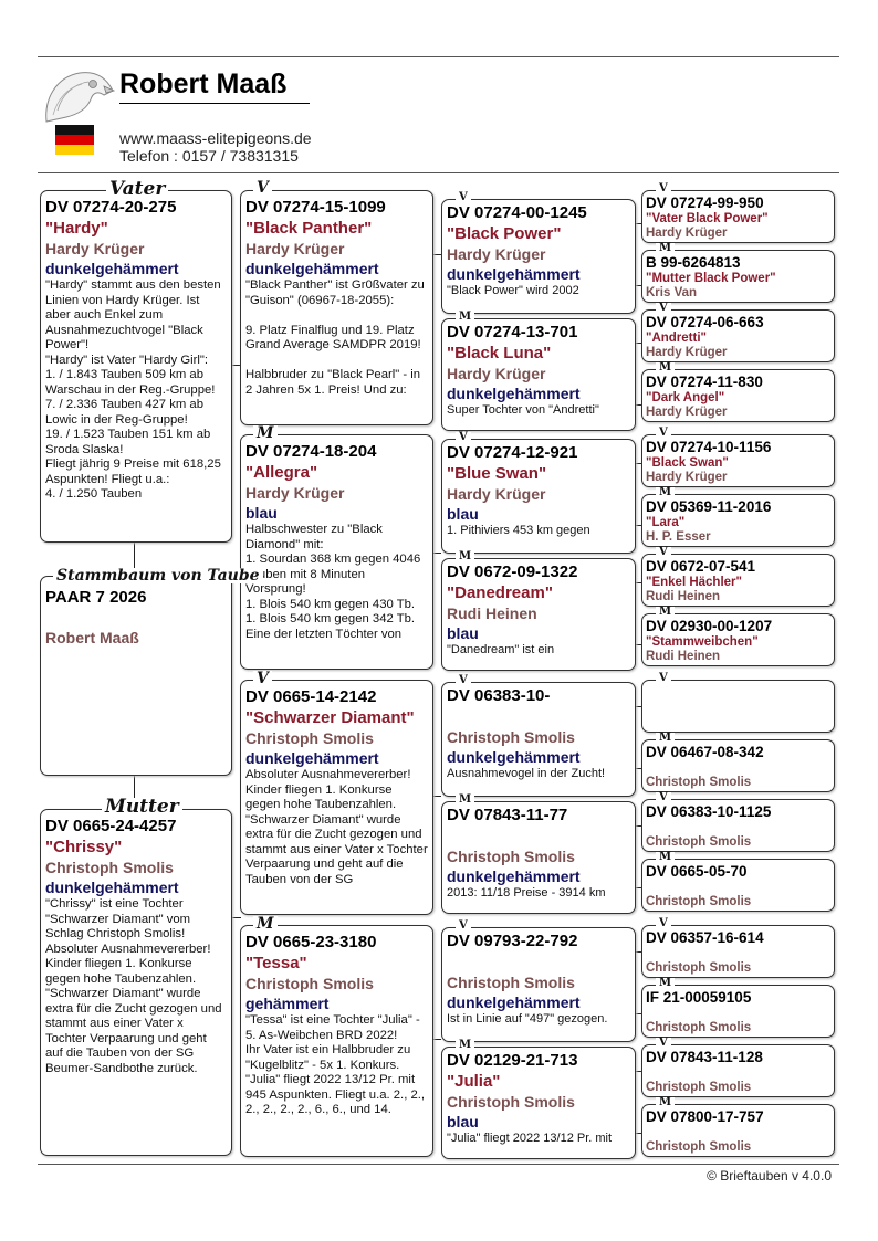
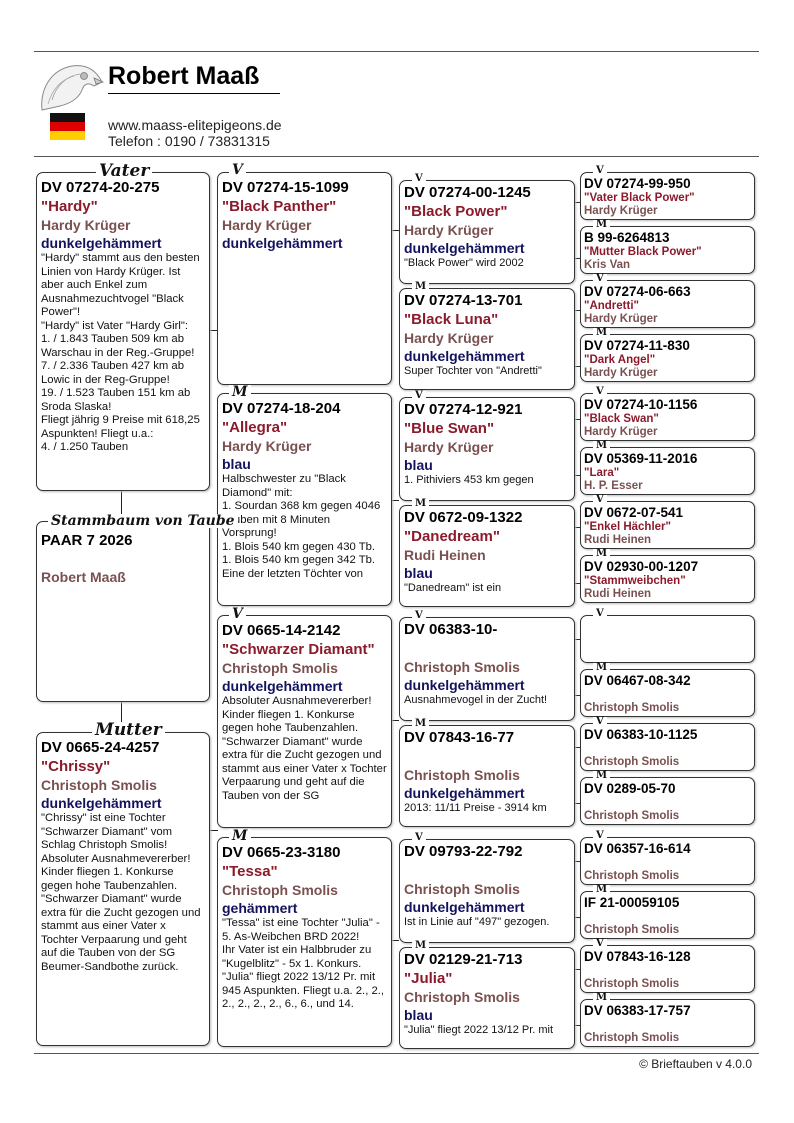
  Robert Maaß
  www.maass-elitepigeons.de
- Telefon : 0157 / 73831315
+ Telefon : 0190 / 73831315
  Vater
  DV 07274-20-275
  "Hardy"
  Hardy Krüger
  dunkelgehämmert
  "Hardy" stammt aus den besten Linien von Hardy Krüger. Ist aber auch Enkel zum Ausnahmezuchtvogel "Black Power"!
  "Hardy" ist Vater "Hardy Girl":
  1. / 1.843 Tauben 509 km ab Warschau in der Reg.-Gruppe!
  7. / 2.336 Tauben 427 km ab Lowic in der Reg-Gruppe!
  19. / 1.523 Tauben 151 km ab Sroda Slaska!
  Fliegt jährig 9 Preise mit 618,25 Aspunkten! Fliegt u.a.:
  4. / 1.250 Tauben
  Stammbaum von Taube
  PAAR 7 2026
  Robert Maaß
  Mutter
  DV 0665-24-4257
  "Chrissy"
  Christoph Smolis
  dunkelgehämmert
  "Chrissy" ist eine Tochter "Schwarzer Diamant" vom Schlag Christoph Smolis!
  Absoluter Ausnahmevererber! Kinder fliegen 1. Konkurse gegen hohe Taubenzahlen.
  "Schwarzer Diamant" wurde extra für die Zucht gezogen und stammt aus einer Vater x Tochter Verpaarung und geht auf die Tauben von der SG Beumer-Sandbothe zurück.
  V
  DV 07274-15-1099
  "Black Panther"
  Hardy Krüger
  dunkelgehämmert
- "Black Panther" ist Gr0ßvater zu "Guison" (06967-18-2055):
- 9. Platz Finalflug und 19. Platz Grand Average SAMDPR 2019!
- Halbbruder zu "Black Pearl" - in 2 Jahren 5x 1. Preis! Und zu:
  M
  DV 07274-18-204
  "Allegra"
  Hardy Krüger
  blau
  Halbschwester zu "Black Diamond" mit:
  1. Sourdan 368 km gegen 4046 ben mit 8 Minuten Vorsprung!
  1. Blois 540 km gegen 430 Tb.
  1. Blois 540 km gegen 342 Tb.
  Eine der letzten Töchter von
  V
  DV 0665-14-2142
  "Schwarzer Diamant"
  Christoph Smolis
  dunkelgehämmert
  Absoluter Ausnahmevererber! Kinder fliegen 1. Konkurse gegen hohe Taubenzahlen.
  "Schwarzer Diamant" wurde extra für die Zucht gezogen und stammt aus einer Vater x Tochter Verpaarung und geht auf die Tauben von der SG
  M
  DV 0665-23-3180
  "Tessa"
  Christoph Smolis
  gehämmert
  "Tessa" ist eine Tochter "Julia" - 5. As-Weibchen BRD 2022!
  Ihr Vater ist ein Halbbruder zu "Kugelblitz" - 5x 1. Konkurs.
  "Julia" fliegt 2022 13/12 Pr. mit 945 Aspunkten. Fliegt u.a. 2., 2., 2., 2., 2., 2., 6., 6., und 14.
  V
  DV 07274-00-1245
  "Black Power"
  Hardy Krüger
  dunkelgehämmert
  "Black Power" wird 2002
  M
  DV 07274-13-701
  "Black Luna"
  Hardy Krüger
  dunkelgehämmert
  Super Tochter von "Andretti"
  V
  DV 07274-12-921
  "Blue Swan"
  Hardy Krüger
  blau
  1. Pithiviers 453 km gegen
  M
  DV 0672-09-1322
  "Danedream"
  Rudi Heinen
  blau
  "Danedream" ist ein
  V
  DV 06383-10-
  Christoph Smolis
  dunkelgehämmert
  Ausnahmevogel in der Zucht!
  M
- DV 07843-11-77
+ DV 07843-16-77
  Christoph Smolis
  dunkelgehämmert
- 2013: 11/18 Preise - 3914 km
+ 2013: 11/11 Preise - 3914 km
  V
  DV 09793-22-792
  Christoph Smolis
  dunkelgehämmert
  Ist in Linie auf "497" gezogen.
  M
  DV 02129-21-713
  "Julia"
  Christoph Smolis
  blau
  "Julia" fliegt 2022 13/12 Pr. mit
  V
  DV 07274-99-950
  "Vater Black Power"
  Hardy Krüger
  M
  B 99-6264813
  "Mutter Black Power"
  Kris Van
  V
  DV 07274-06-663
  "Andretti"
  Hardy Krüger
  M
  DV 07274-11-830
  "Dark Angel"
  Hardy Krüger
  V
  DV 07274-10-1156
  "Black Swan"
  Hardy Krüger
  M
  DV 05369-11-2016
  "Lara"
  H. P. Esser
  V
  DV 0672-07-541
  "Enkel Hächler"
  Rudi Heinen
  M
  DV 02930-00-1207
  "Stammweibchen"
  Rudi Heinen
  V
  M
  DV 06467-08-342
  Christoph Smolis
  V
  DV 06383-10-1125
  Christoph Smolis
  M
- DV 0665-05-70
+ DV 0289-05-70
  Christoph Smolis
  V
  DV 06357-16-614
  Christoph Smolis
  M
  IF 21-00059105
  Christoph Smolis
  V
- DV 07843-11-128
+ DV 07843-16-128
  Christoph Smolis
  M
- DV 07800-17-757
+ DV 06383-17-757
  Christoph Smolis
  © Brieftauben v 4.0.0
